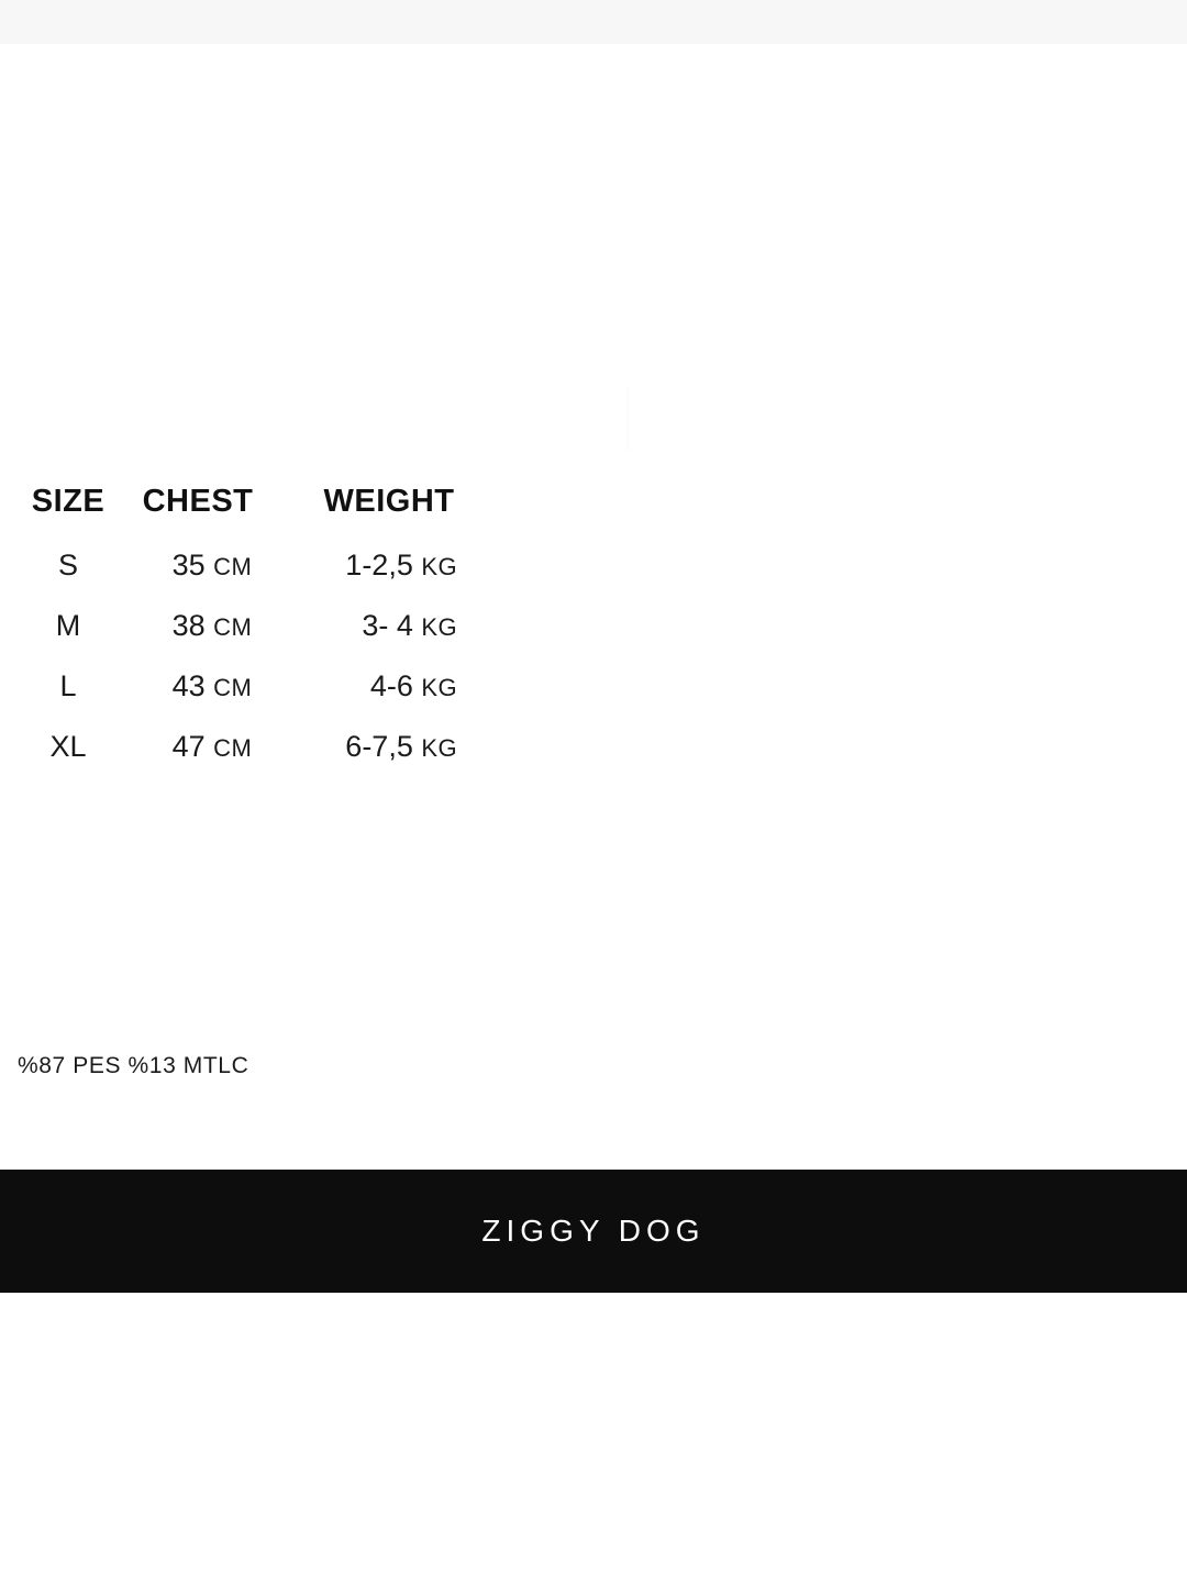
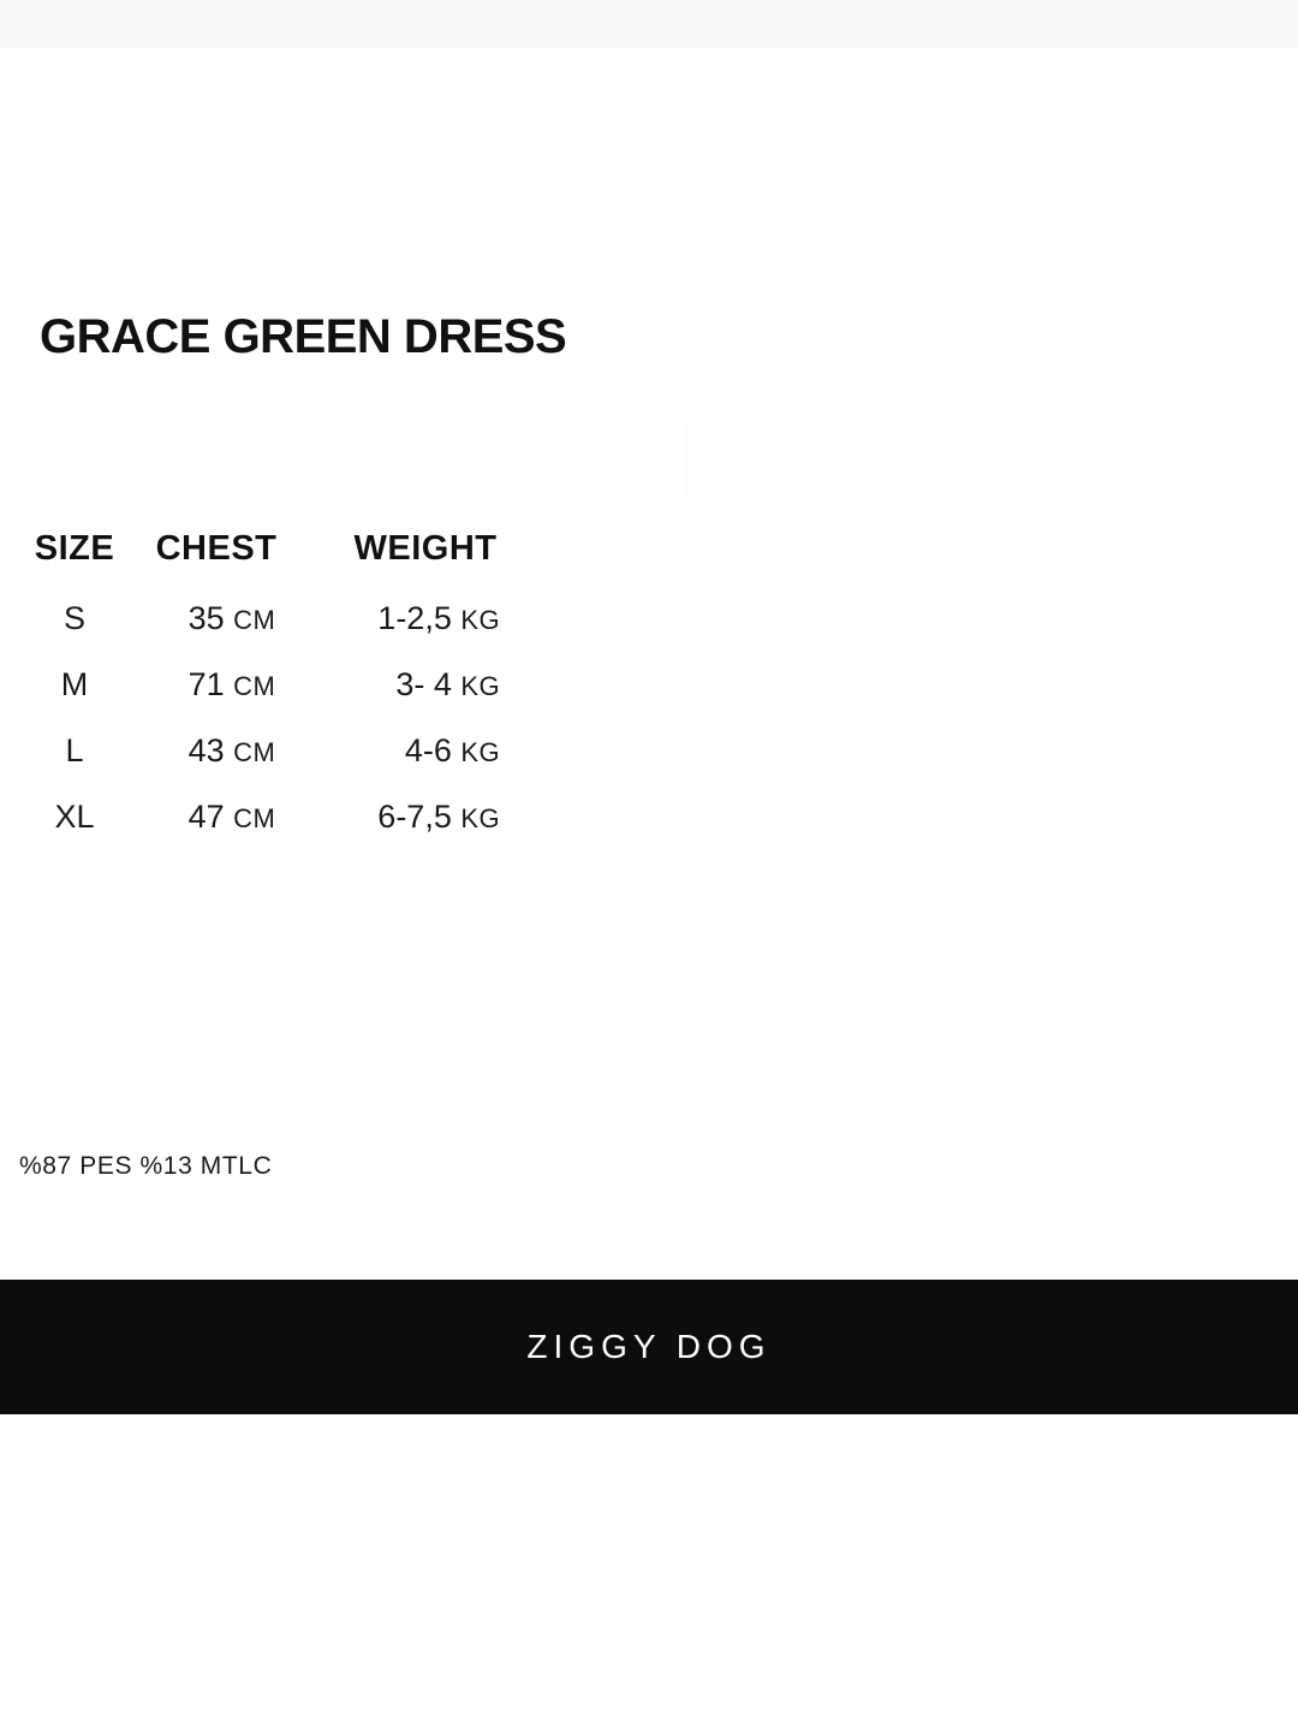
+ GRACE GREEN DRESS
  SIZE	CHEST	WEIGHT
  S	35 CM	1-2,5 KG
- M	38 CM	3- 4 KG
+ M	71 CM	3- 4 KG
  L	43 CM	4-6 KG
  XL	47 CM	6-7,5 KG
  %87 PES %13 MTLC
  ZIGGY DOG
